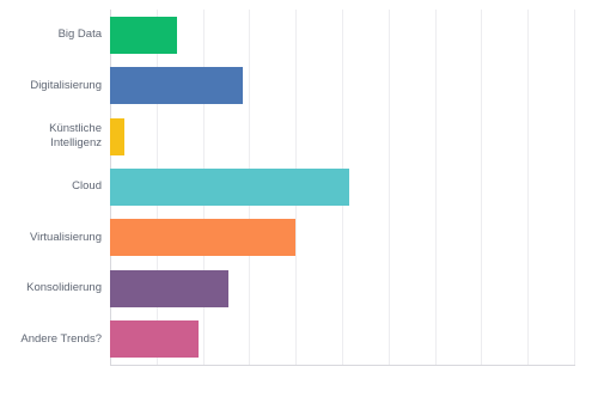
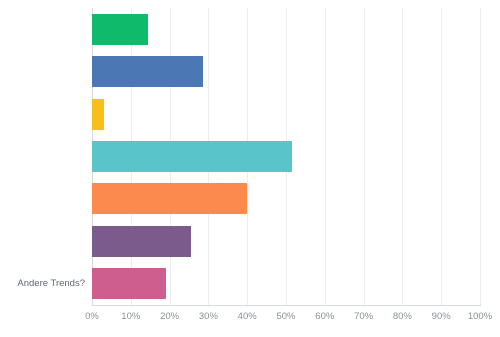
- Big Data
- Digitalisierung
- Künstliche
- Intelligenz
- Cloud
- Virtualisierung
- Konsolidierung
  Andere Trends?
+ 0%
+ 10%
+ 20%
+ 30%
+ 40%
+ 50%
+ 60%
+ 70%
+ 80%
+ 90%
+ 100%
